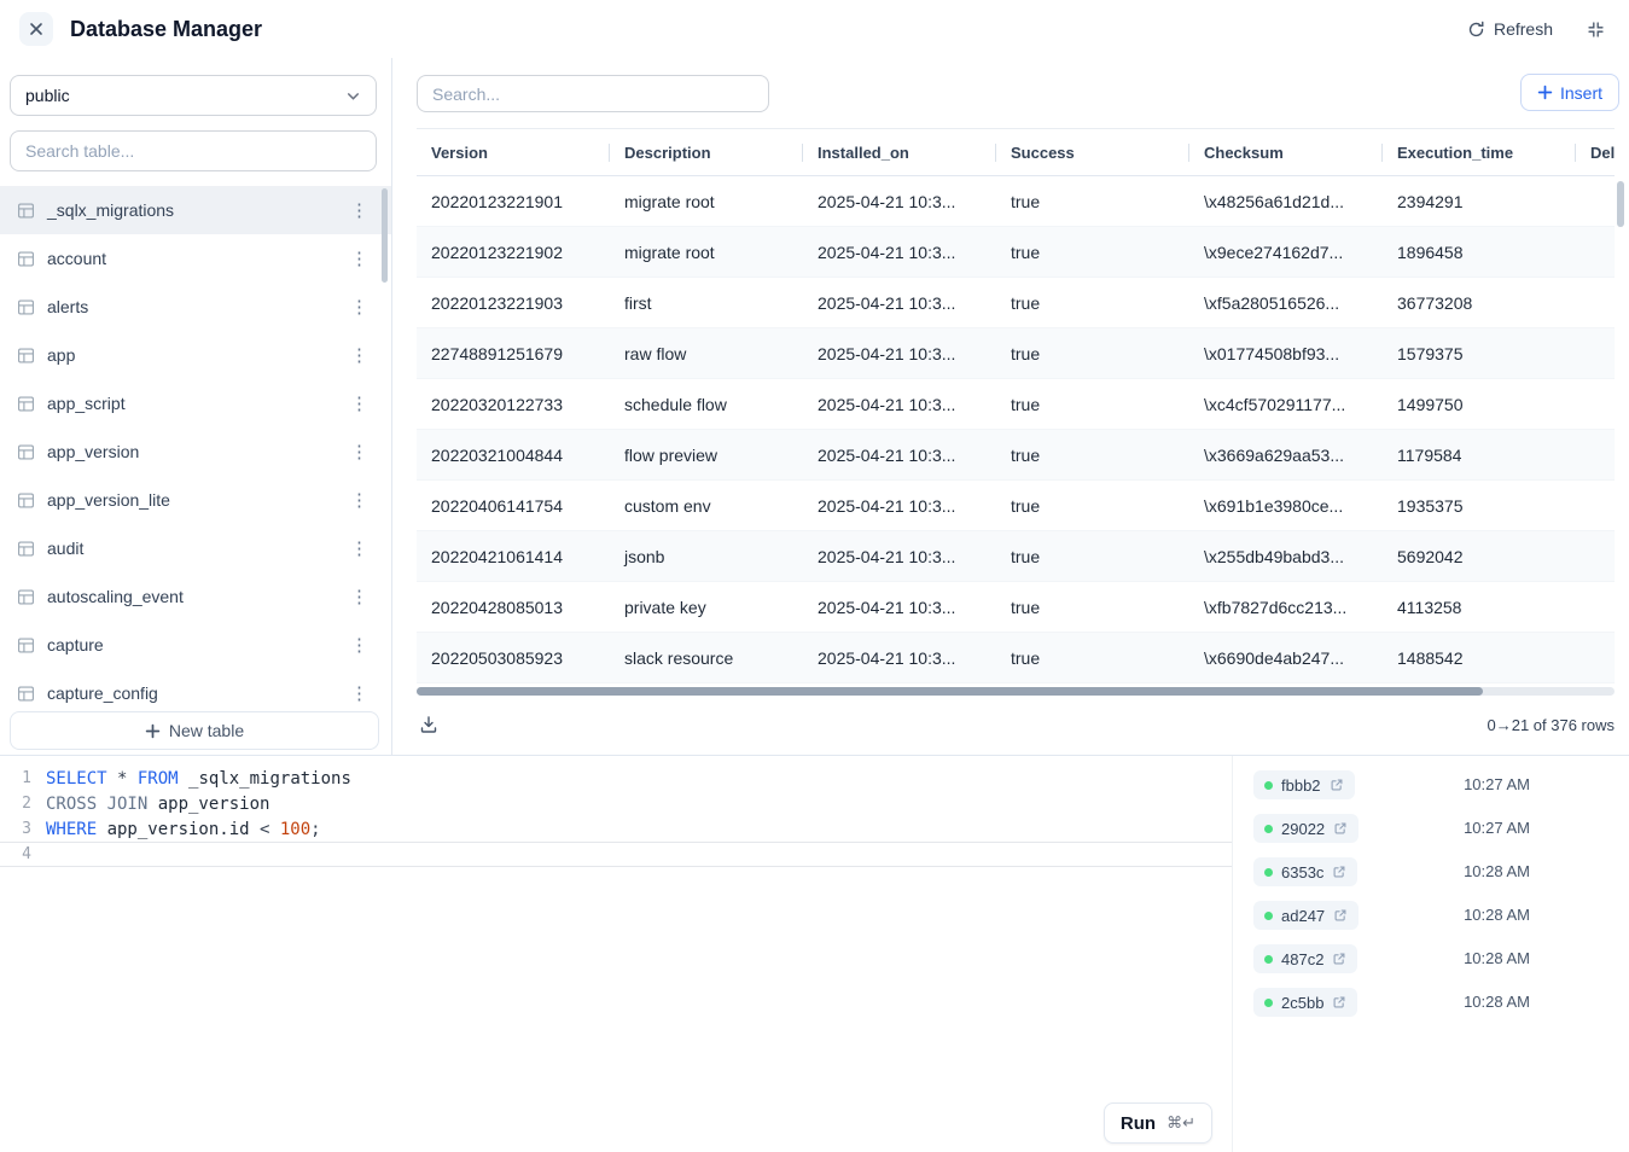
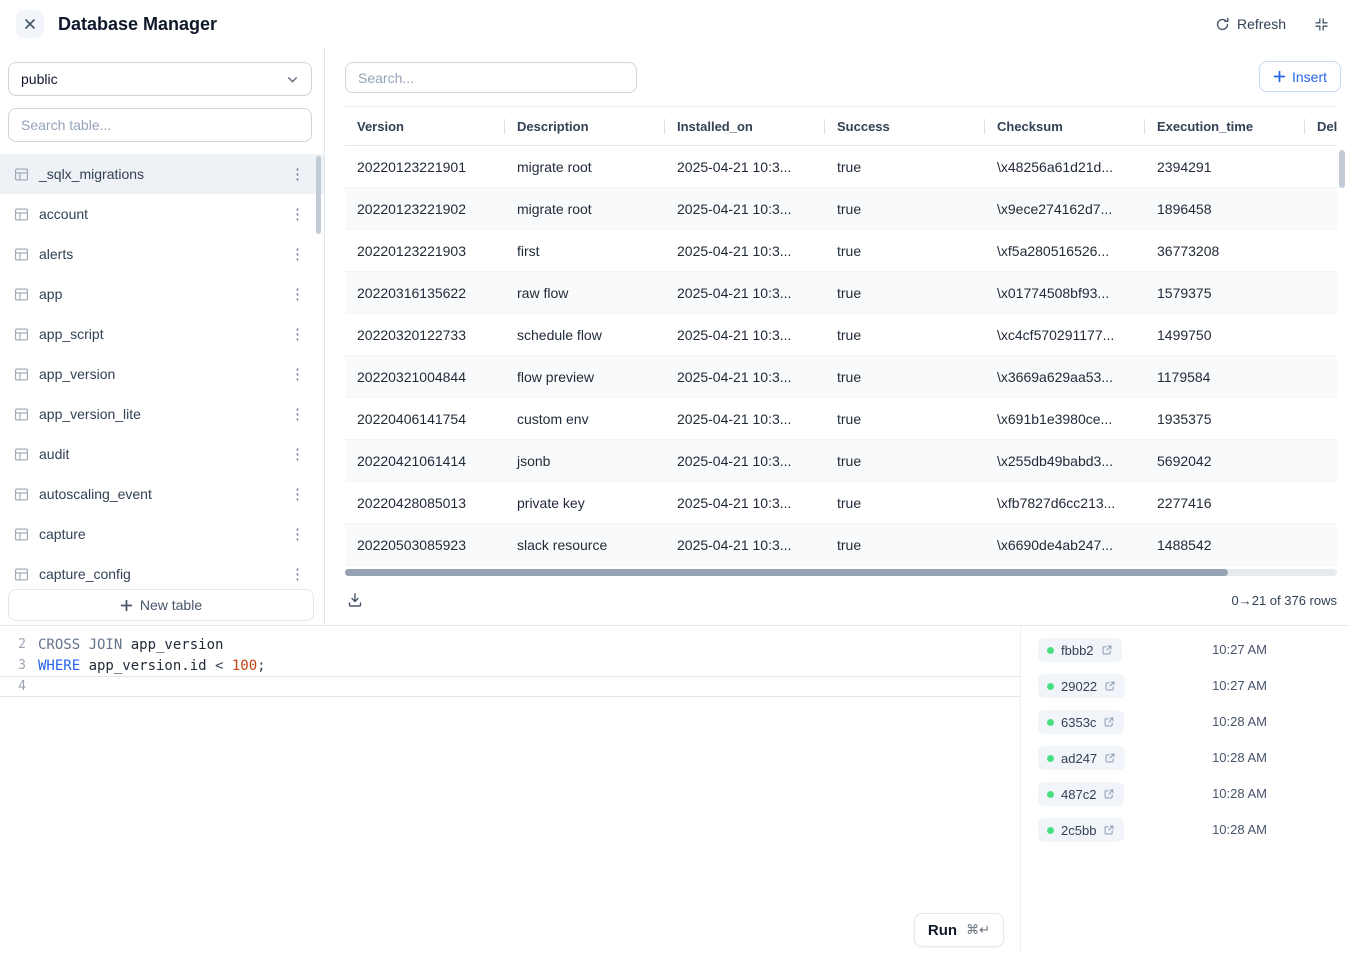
  Database Manager
  Refresh
  public
  Search table...
  _sqlx_migrations
  ⋮
  account
  ⋮
  alerts
  ⋮
  app
  ⋮
  app_script
  ⋮
  app_version
  ⋮
  app_version_lite
  ⋮
  audit
  ⋮
  autoscaling_event
  ⋮
  capture
  ⋮
  capture_config
  ⋮
  New table
  Search...
  Insert
  Version
  Description
  Installed_on
  Success
  Checksum
  Execution_time
  Del
  20220123221901
  migrate root
  2025-04-21 10:3...
  true
  \x48256a61d21d...
  2394291
  20220123221902
  migrate root
  2025-04-21 10:3...
  true
  \x9ece274162d7...
  1896458
  20220123221903
  first
  2025-04-21 10:3...
  true
  \xf5a280516526...
  36773208
- 22748891251679
+ 20220316135622
  raw flow
  2025-04-21 10:3...
  true
  \x01774508bf93...
  1579375
  20220320122733
  schedule flow
  2025-04-21 10:3...
  true
  \xc4cf570291177...
  1499750
  20220321004844
  flow preview
  2025-04-21 10:3...
  true
  \x3669a629aa53...
  1179584
  20220406141754
  custom env
  2025-04-21 10:3...
  true
  \x691b1e3980ce...
  1935375
  20220421061414
  jsonb
  2025-04-21 10:3...
  true
  \x255db49babd3...
  5692042
  20220428085013
  private key
  2025-04-21 10:3...
  true
  \xfb7827d6cc213...
- 4113258
+ 2277416
  20220503085923
  slack resource
  2025-04-21 10:3...
  true
  \x6690de4ab247...
  1488542
  0→21 of 376 rows
- 1
- SELECT * FROM _sqlx_migrations
  2
  CROSS JOIN app_version
  3
  WHERE app_version.id < 100;
  4
  Run
  ⌘↵
  fbbb2
  10:27 AM
  29022
  10:27 AM
  6353c
  10:28 AM
  ad247
  10:28 AM
  487c2
  10:28 AM
  2c5bb
  10:28 AM
